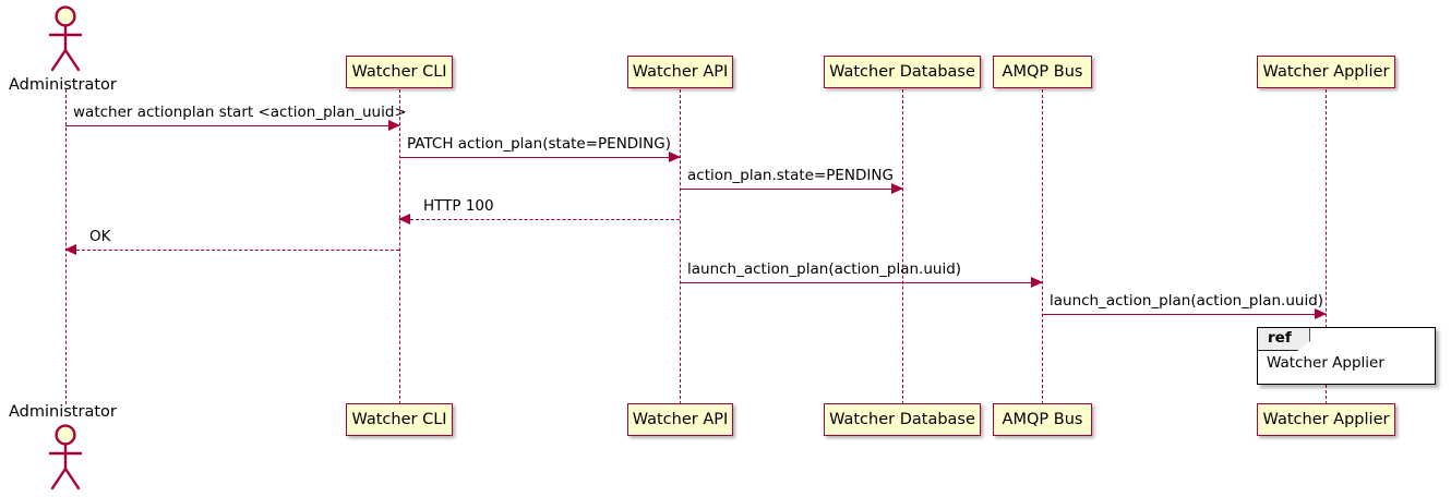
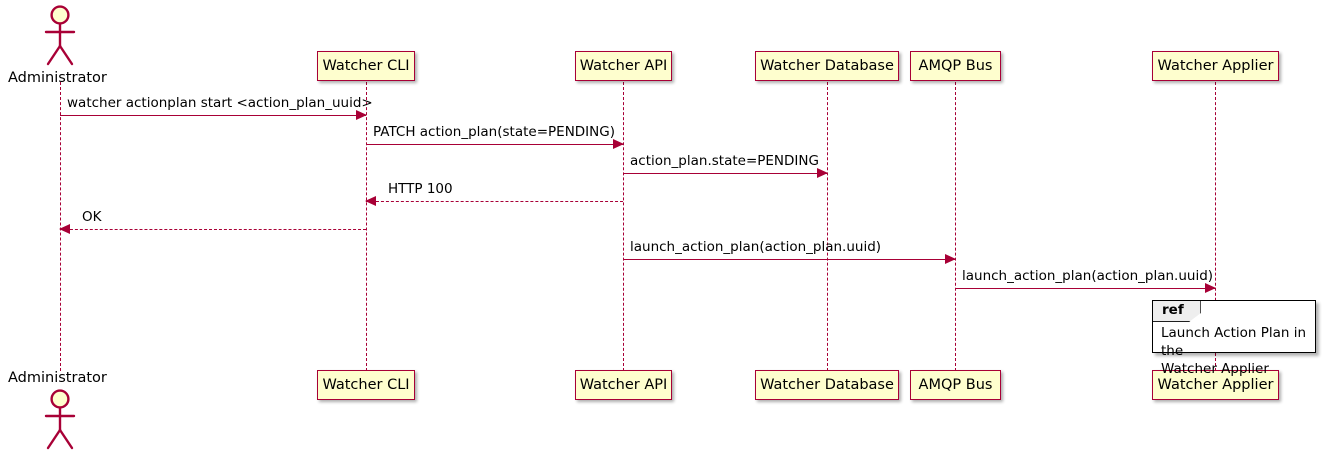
  Administrator
  Administrator
  Watcher CLI
  Watcher API
  Watcher Database
  AMQP Bus
  Watcher Applier
  Watcher CLI
  Watcher API
  Watcher Database
  AMQP Bus
  Watcher Applier
  watcher actionplan start <action_plan_uuid>
  PATCH action_plan(state=PENDING)
  action_plan.state=PENDING
  HTTP 100
  OK
  launch_action_plan(action_plan.uuid)
  launch_action_plan(action_plan.uuid)
  ref
+ Launch Action Plan in the
  Watcher Applier
